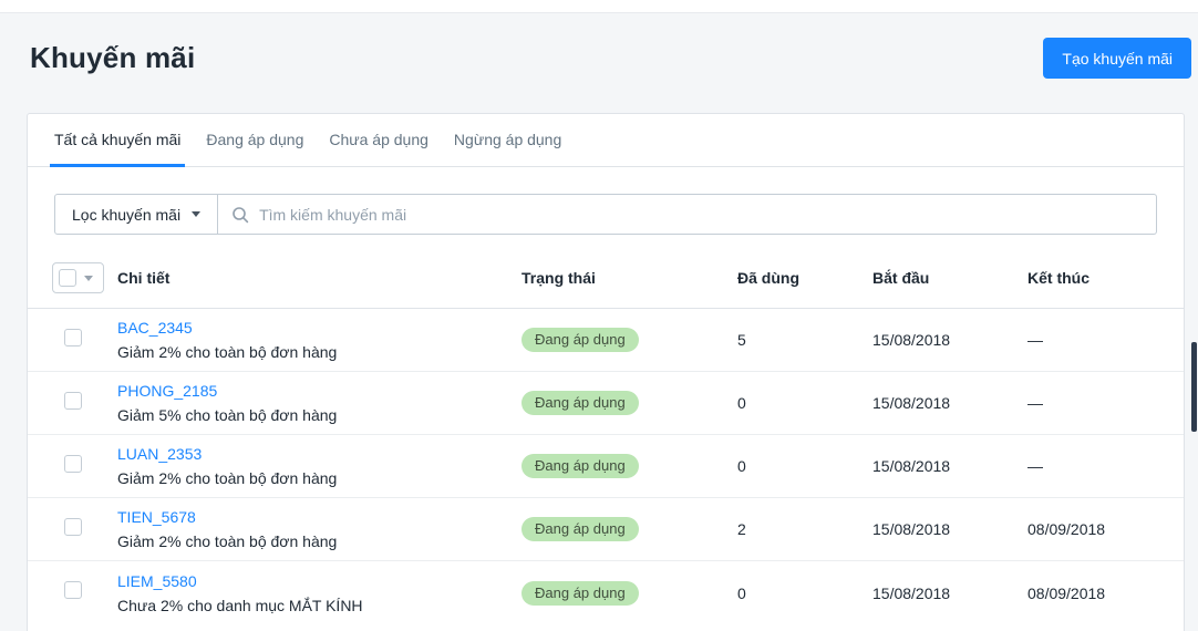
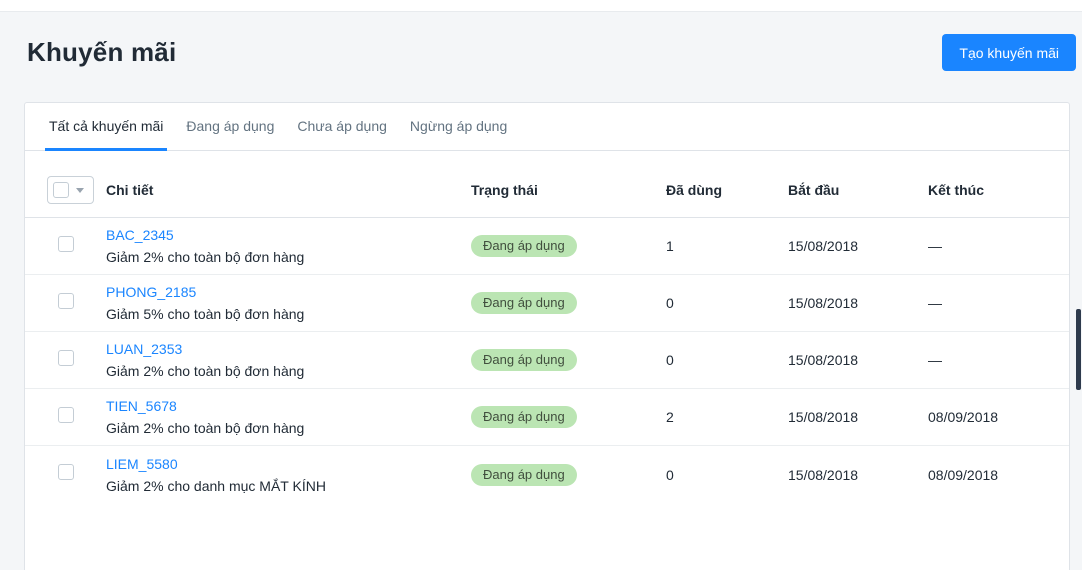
  Khuyến mãi
  Tạo khuyến mãi
  Tất cả khuyến mãi
  Đang áp dụng
  Chưa áp dụng
  Ngừng áp dụng
- Lọc khuyến mãi
- Tìm kiếm khuyến mãi
  Chi tiết
  Trạng thái
  Đã dùng
  Bắt đầu
  Kết thúc
  BAC_2345
  Giảm 2% cho toàn bộ đơn hàng
  Đang áp dụng
- 5
+ 1
  15/08/2018
  —
  PHONG_2185
  Giảm 5% cho toàn bộ đơn hàng
  Đang áp dụng
  0
  15/08/2018
  —
  LUAN_2353
  Giảm 2% cho toàn bộ đơn hàng
  Đang áp dụng
  0
  15/08/2018
  —
  TIEN_5678
  Giảm 2% cho toàn bộ đơn hàng
  Đang áp dụng
  2
  15/08/2018
  08/09/2018
  LIEM_5580
- Chưa 2% cho danh mục MẮT KÍNH
+ Giảm 2% cho danh mục MẮT KÍNH
  Đang áp dụng
  0
  15/08/2018
  08/09/2018
